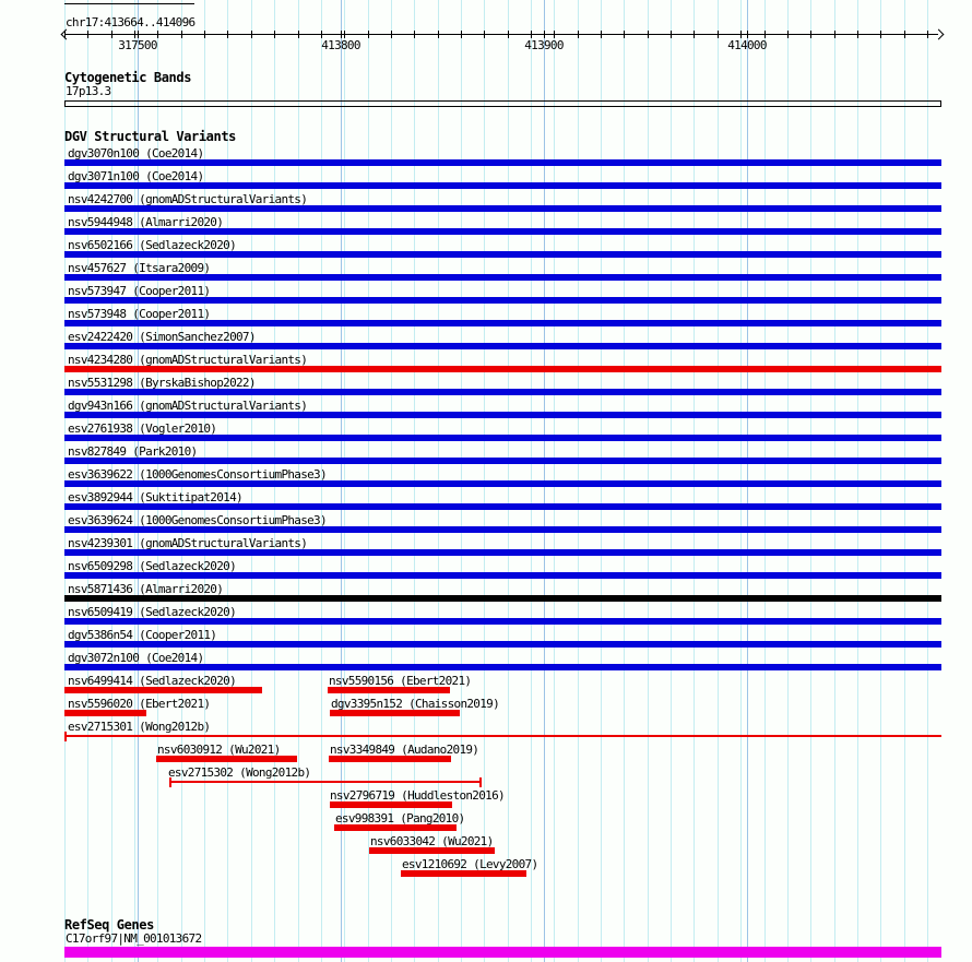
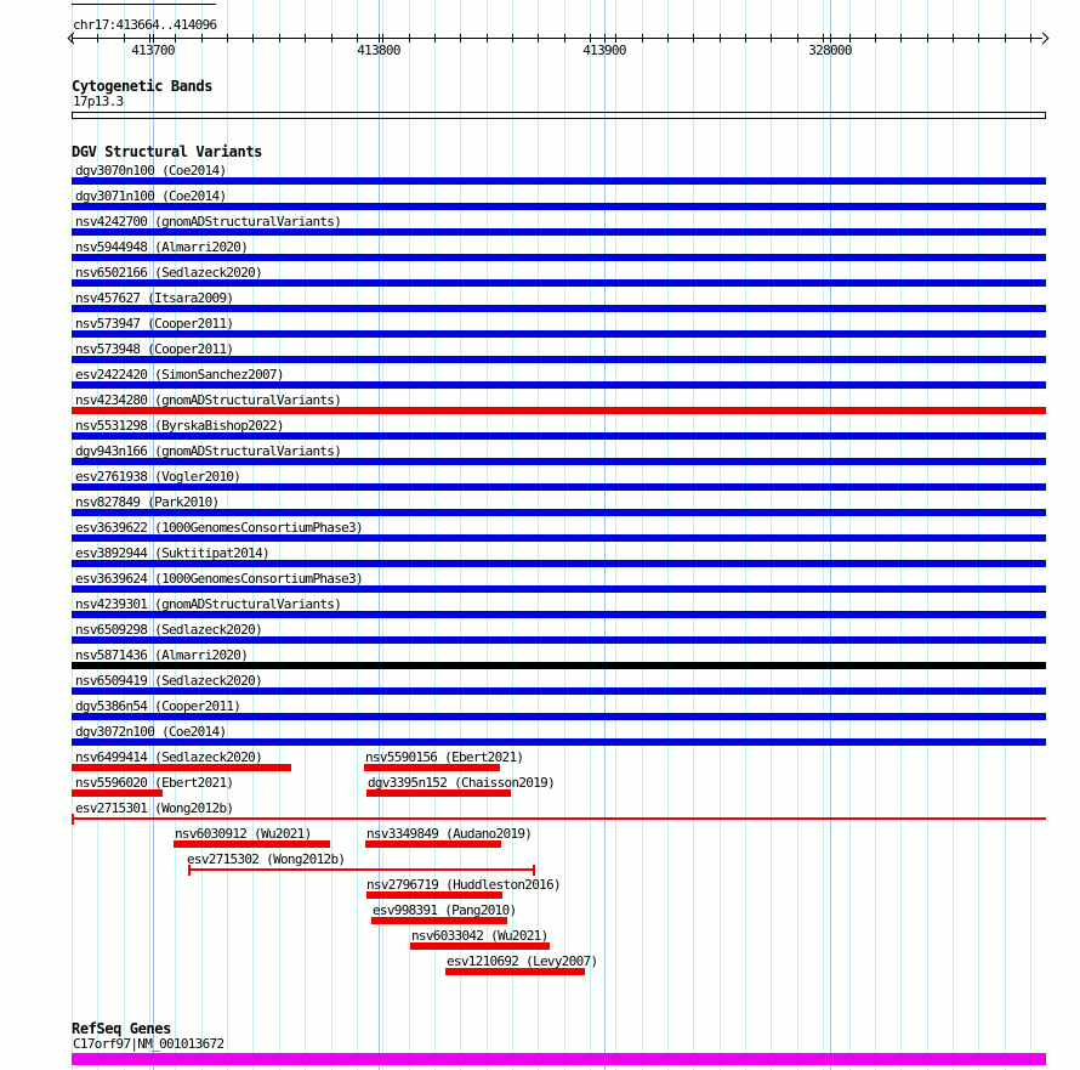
  chr17:413664..414096
- 317500
+ 413700
  413800
  413900
- 414000
+ 328000
  Cytogenetic Bands
  17p13.3
  DGV Structural Variants
  dgv3070n100 (Coe2014)
  dgv3071n100 (Coe2014)
  nsv4242700 (gnomADStructuralVariants)
  nsv5944948 (Almarri2020)
  nsv6502166 (Sedlazeck2020)
  nsv457627 (Itsara2009)
  nsv573947 (Cooper2011)
  nsv573948 (Cooper2011)
  esv2422420 (SimonSanchez2007)
  nsv4234280 (gnomADStructuralVariants)
  nsv5531298 (ByrskaBishop2022)
  dgv943n166 (gnomADStructuralVariants)
  esv2761938 (Vogler2010)
  nsv827849 (Park2010)
  esv3639622 (1000GenomesConsortiumPhase3)
  esv3892944 (Suktitipat2014)
  esv3639624 (1000GenomesConsortiumPhase3)
  nsv4239301 (gnomADStructuralVariants)
  nsv6509298 (Sedlazeck2020)
  nsv5871436 (Almarri2020)
  nsv6509419 (Sedlazeck2020)
  dgv5386n54 (Cooper2011)
  dgv3072n100 (Coe2014)
  nsv6499414 (Sedlazeck2020)
  nsv5590156 (Ebert2021)
  nsv5596020 (Ebert2021)
  dgv3395n152 (Chaisson2019)
  esv2715301 (Wong2012b)
  nsv6030912 (Wu2021)
  nsv3349849 (Audano2019)
  esv2715302 (Wong2012b)
  nsv2796719 (Huddleston2016)
  esv998391 (Pang2010)
  nsv6033042 (Wu2021)
  esv1210692 (Levy2007)
  RefSeq Genes
  C17orf97|NM_001013672
